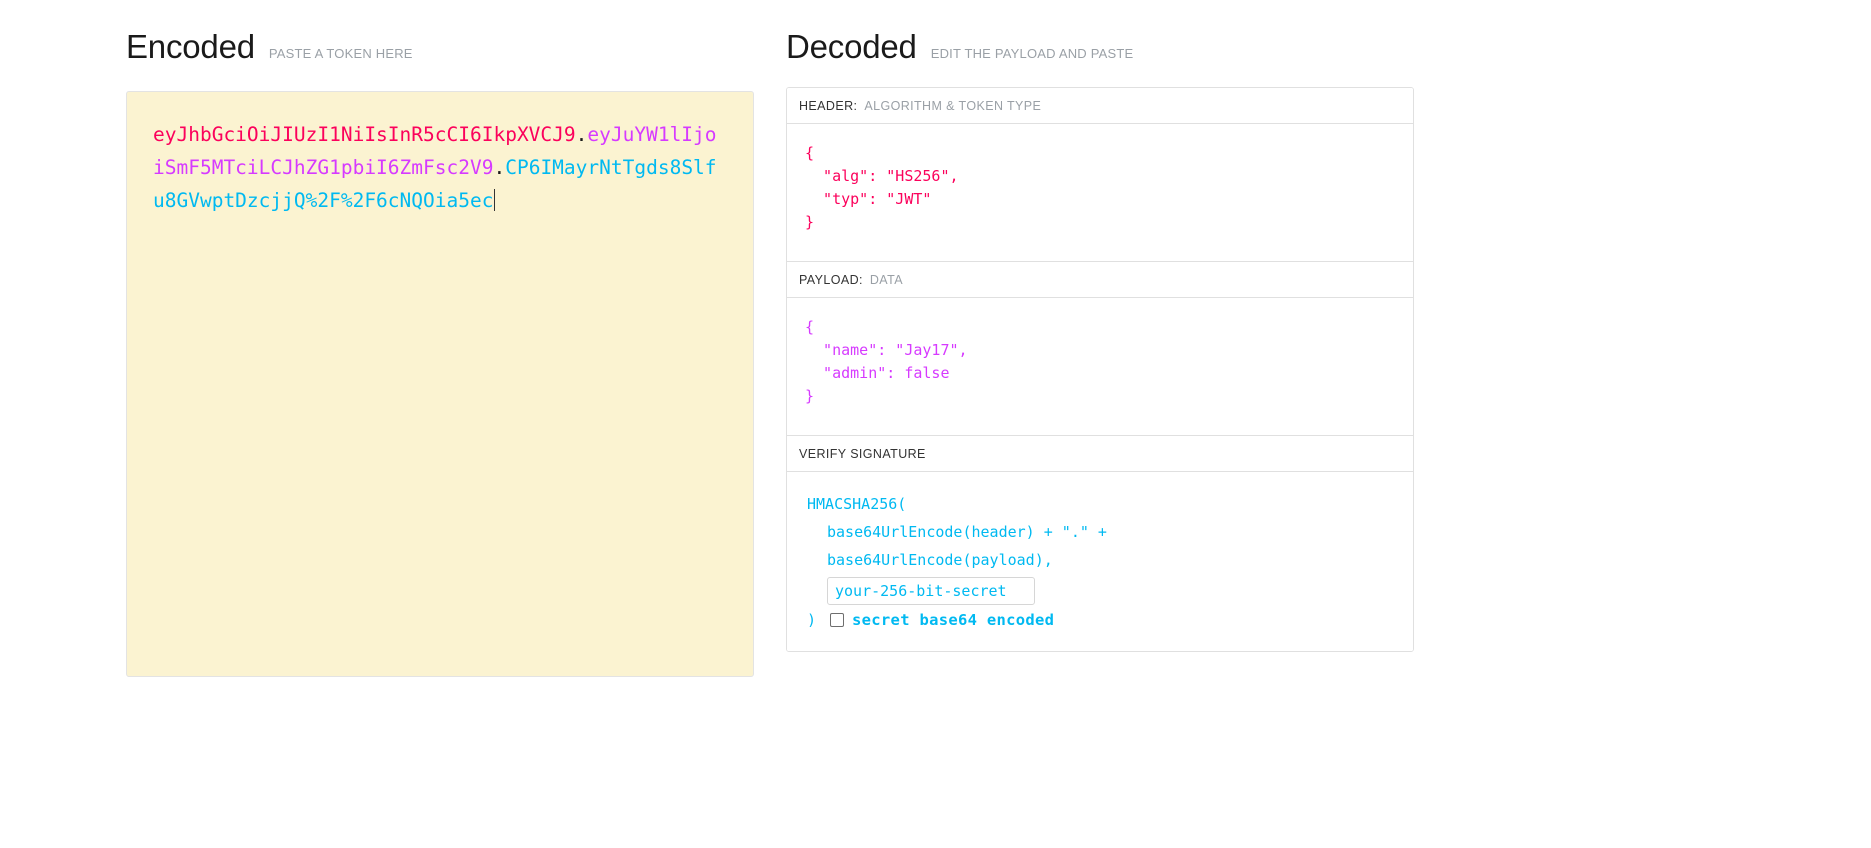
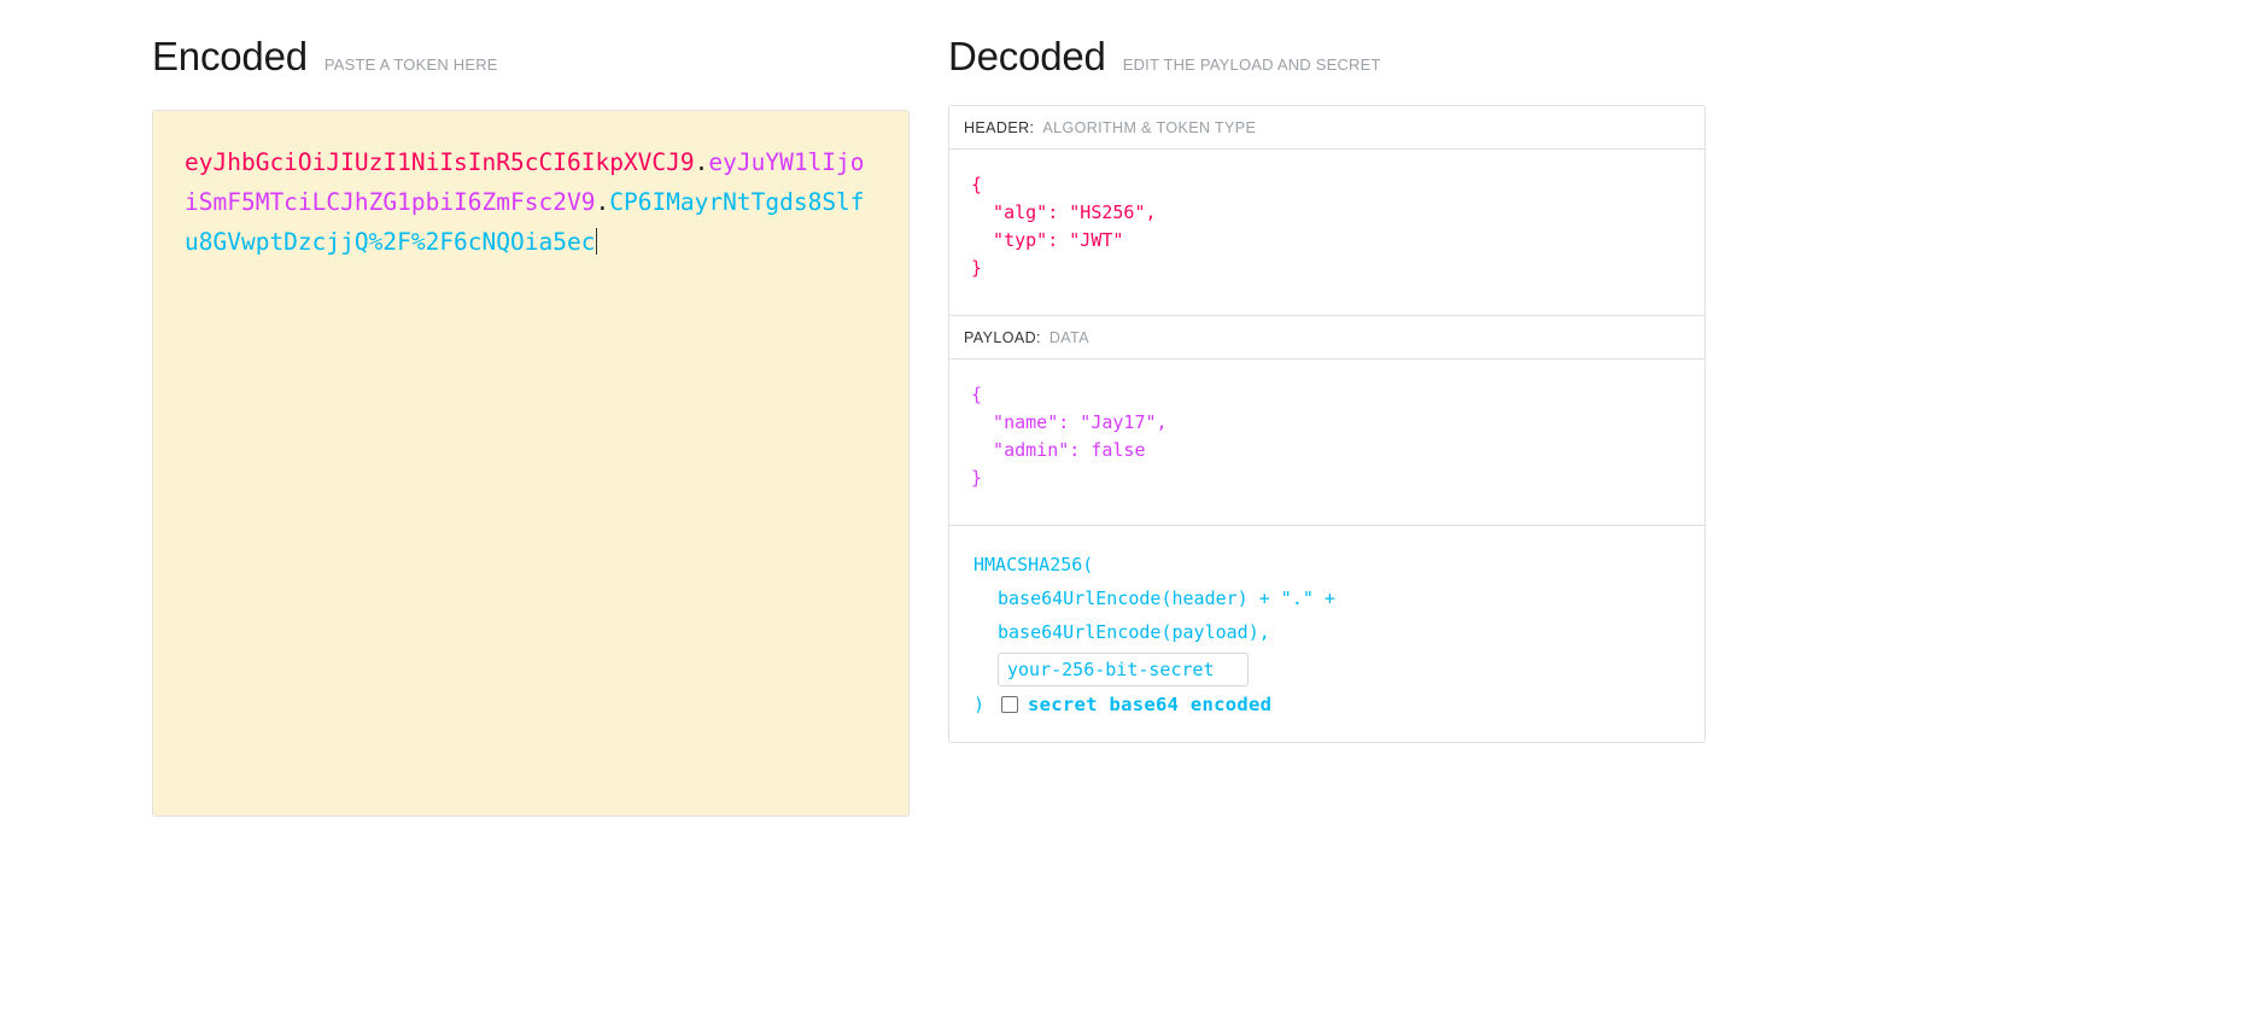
  Encoded
  PASTE A TOKEN HERE
  eyJhbGciOiJIUzI1NiIsInR5cCI6IkpXVCJ9.eyJuYW1lIjoiSmF5MTciLCJhZG1pbiI6ZmFsc2V9.CP6IMayrNtTgds8Slfu8GVwptDzcjjQ%2F%2F6cNQOia5ec
  Decoded
- EDIT THE PAYLOAD AND PASTE
+ EDIT THE PAYLOAD AND SECRET
  HEADER:
  ALGORITHM & TOKEN TYPE
  {
  "alg": "HS256",
  "typ": "JWT"
  }
  PAYLOAD:
  DATA
  {
  "name": "Jay17",
  "admin": false
  }
- VERIFY SIGNATURE
  HMACSHA256(
  base64UrlEncode(header) + "." +
  base64UrlEncode(payload),
  your-256-bit-secret
  )
  secret base64 encoded
